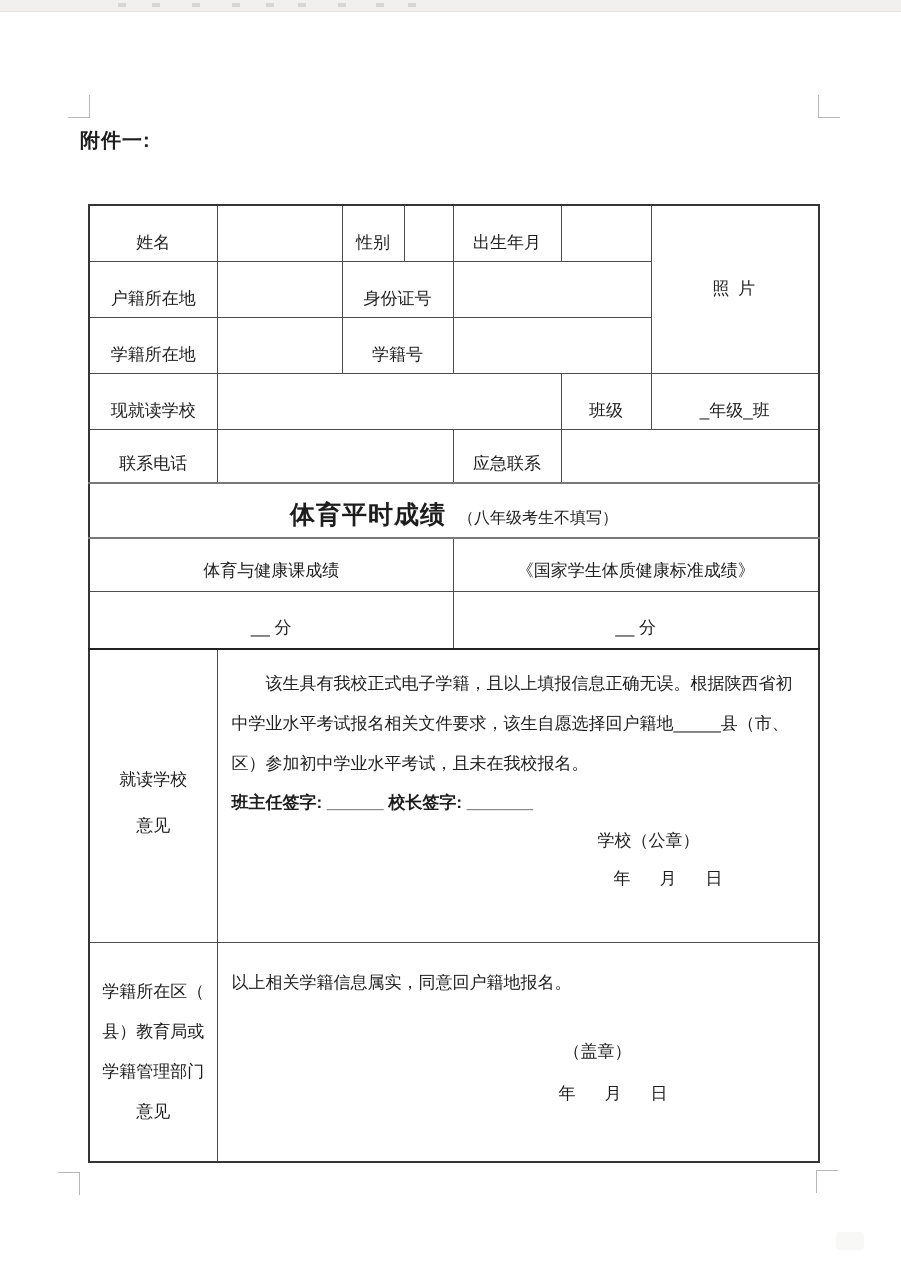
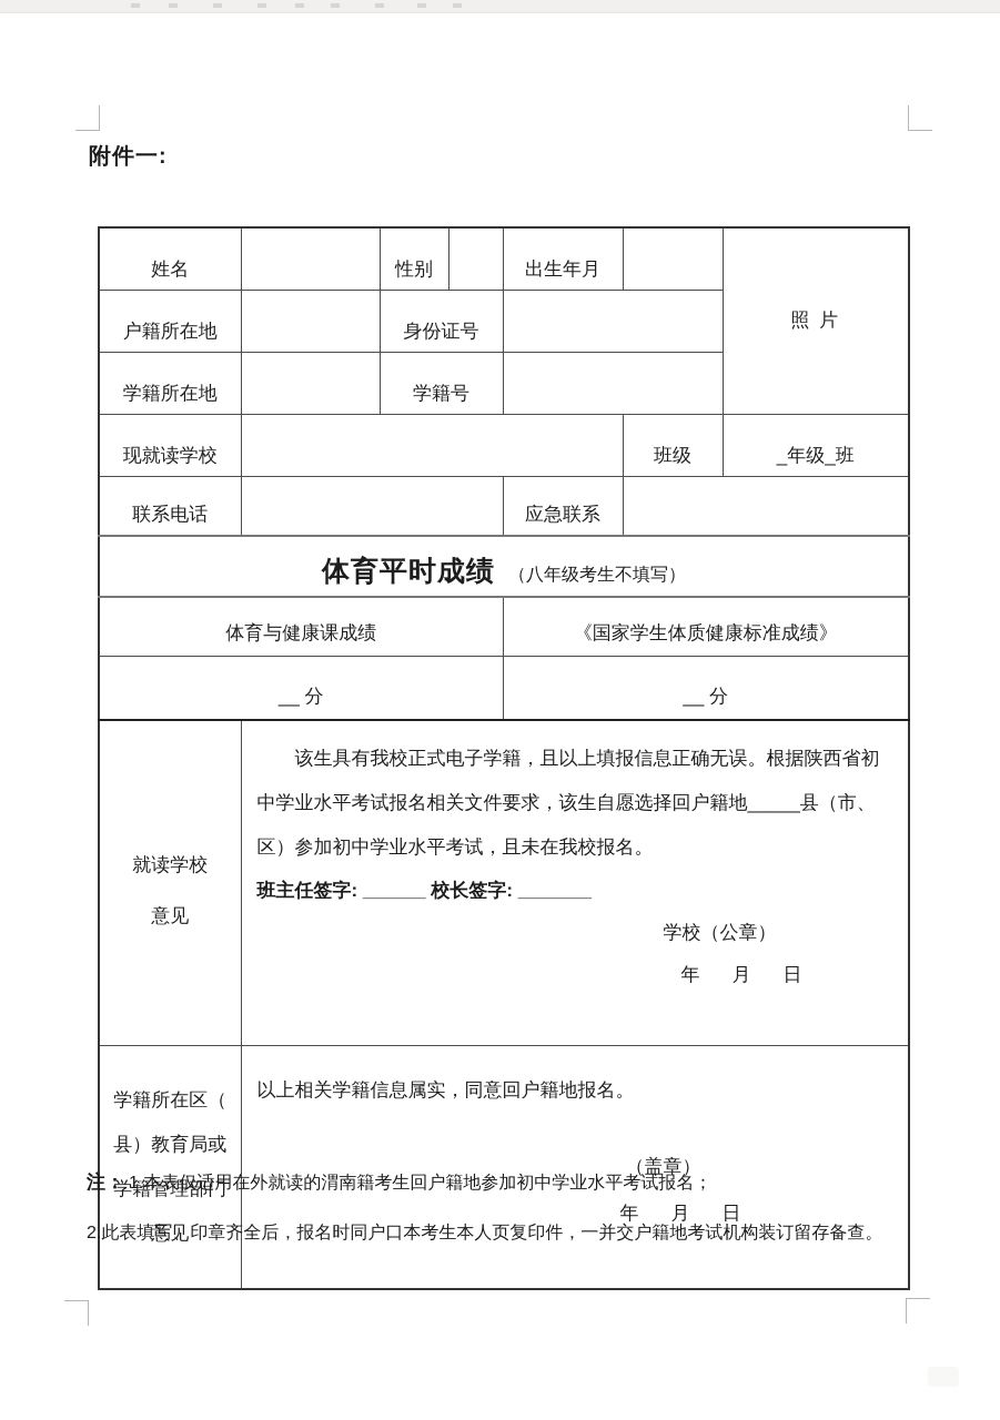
  附件一:
  姓名		性别		出生年月		照 片
  户籍所在地		身份证号
  学籍所在地		学籍号
  现就读学校		班级	_年级_班
  联系电话		应急联系
  体育平时成绩 （八年级考生不填写）
  体育与健康课成绩	《国家学生体质健康标准成绩》
  __ 分	__ 分
  就读学校 意见	该生具有我校正式电子学籍，且以上填报信息正确无误。根据陕西省初中学业水平考试报名相关文件要求，该生自愿选择回户籍地_____县（市、区）参加初中学业水平考试，且未在我校报名。 班主任签字: ______ 校长签字: _______ 学校（公章） 年 月 日
  学籍所在区（ 县）教育局或 学籍管理部门 意见	以上相关学籍信息属实，同意回户籍地报名。 （盖章） 年 月 日
+ 注： 1.本表仅适用在外就读的渭南籍考生回户籍地参加初中学业水平考试报名；
+ 2.此表填写、印章齐全后，报名时同户口本考生本人页复印件，一并交户籍地考试机构装订留存备查。
